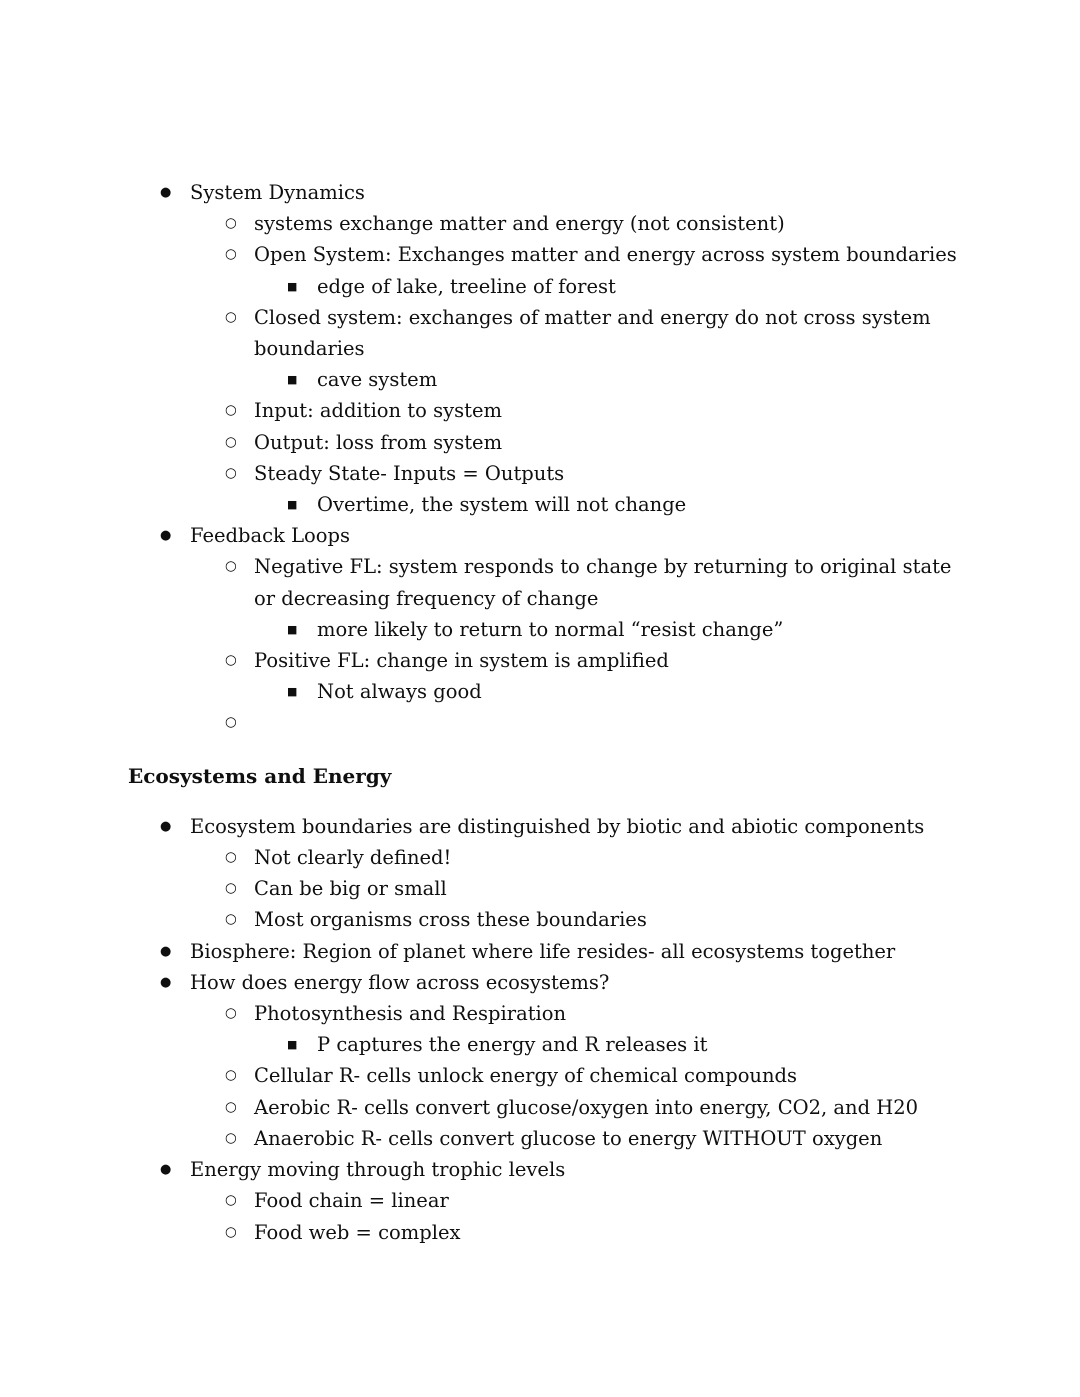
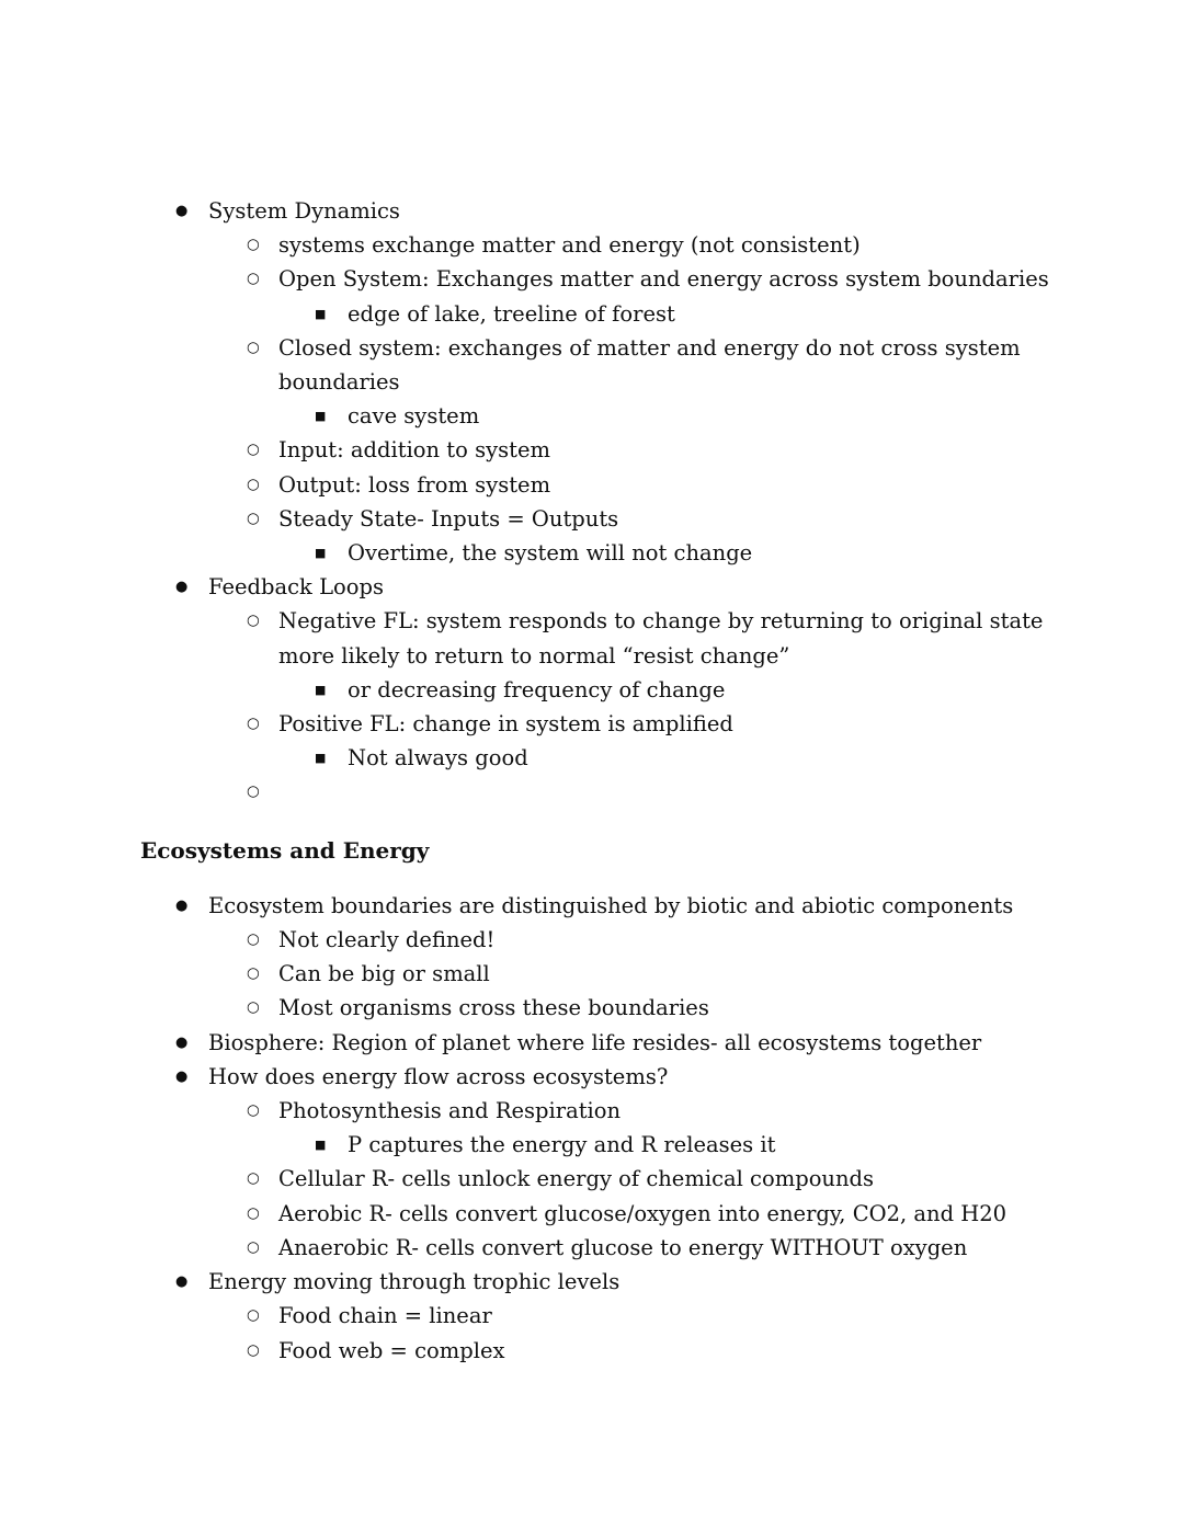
  ●
  System Dynamics
  ○
  systems exchange matter and energy (not consistent)
  ○
  Open System: Exchanges matter and energy across system boundaries
  ■
  edge of lake, treeline of forest
  ○
  Closed system: exchanges of matter and energy do not cross system
  boundaries
  ■
  cave system
  ○
  Input: addition to system
  ○
  Output: loss from system
  ○
  Steady State- Inputs = Outputs
  ■
  Overtime, the system will not change
  ●
  Feedback Loops
  ○
  Negative FL: system responds to change by returning to original state
- or decreasing frequency of change
+ more likely to return to normal “resist change”
  ■
- more likely to return to normal “resist change”
+ or decreasing frequency of change
  ○
  Positive FL: change in system is amplified
  ■
  Not always good
  ○
  Ecosystems and Energy
  ●
  Ecosystem boundaries are distinguished by biotic and abiotic components
  ○
  Not clearly defined!
  ○
  Can be big or small
  ○
  Most organisms cross these boundaries
  ●
  Biosphere: Region of planet where life resides- all ecosystems together
  ●
  How does energy flow across ecosystems?
  ○
  Photosynthesis and Respiration
  ■
  P captures the energy and R releases it
  ○
  Cellular R- cells unlock energy of chemical compounds
  ○
  Aerobic R- cells convert glucose/oxygen into energy, CO2, and H20
  ○
  Anaerobic R- cells convert glucose to energy WITHOUT oxygen
  ●
  Energy moving through trophic levels
  ○
  Food chain = linear
  ○
  Food web = complex
